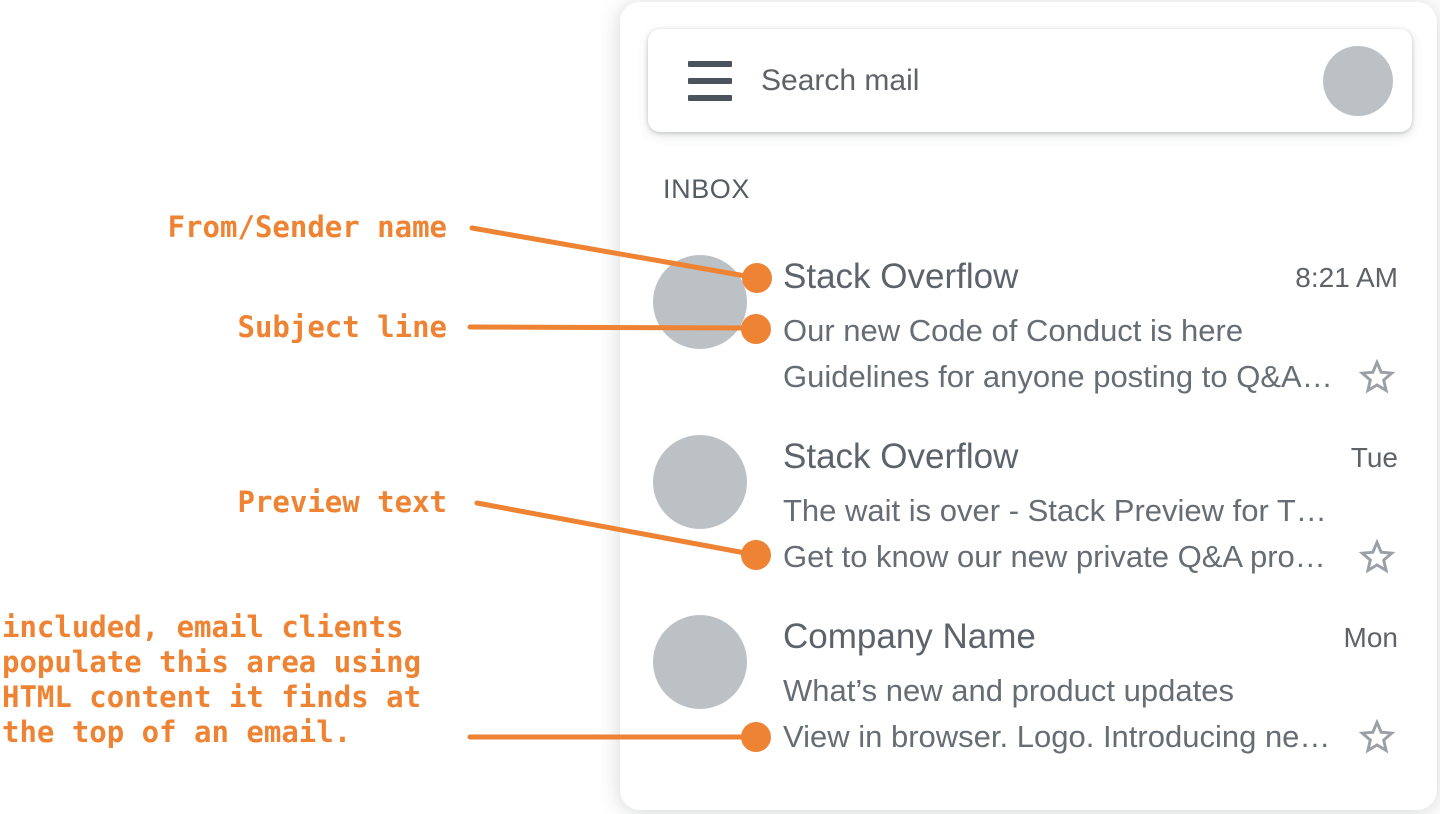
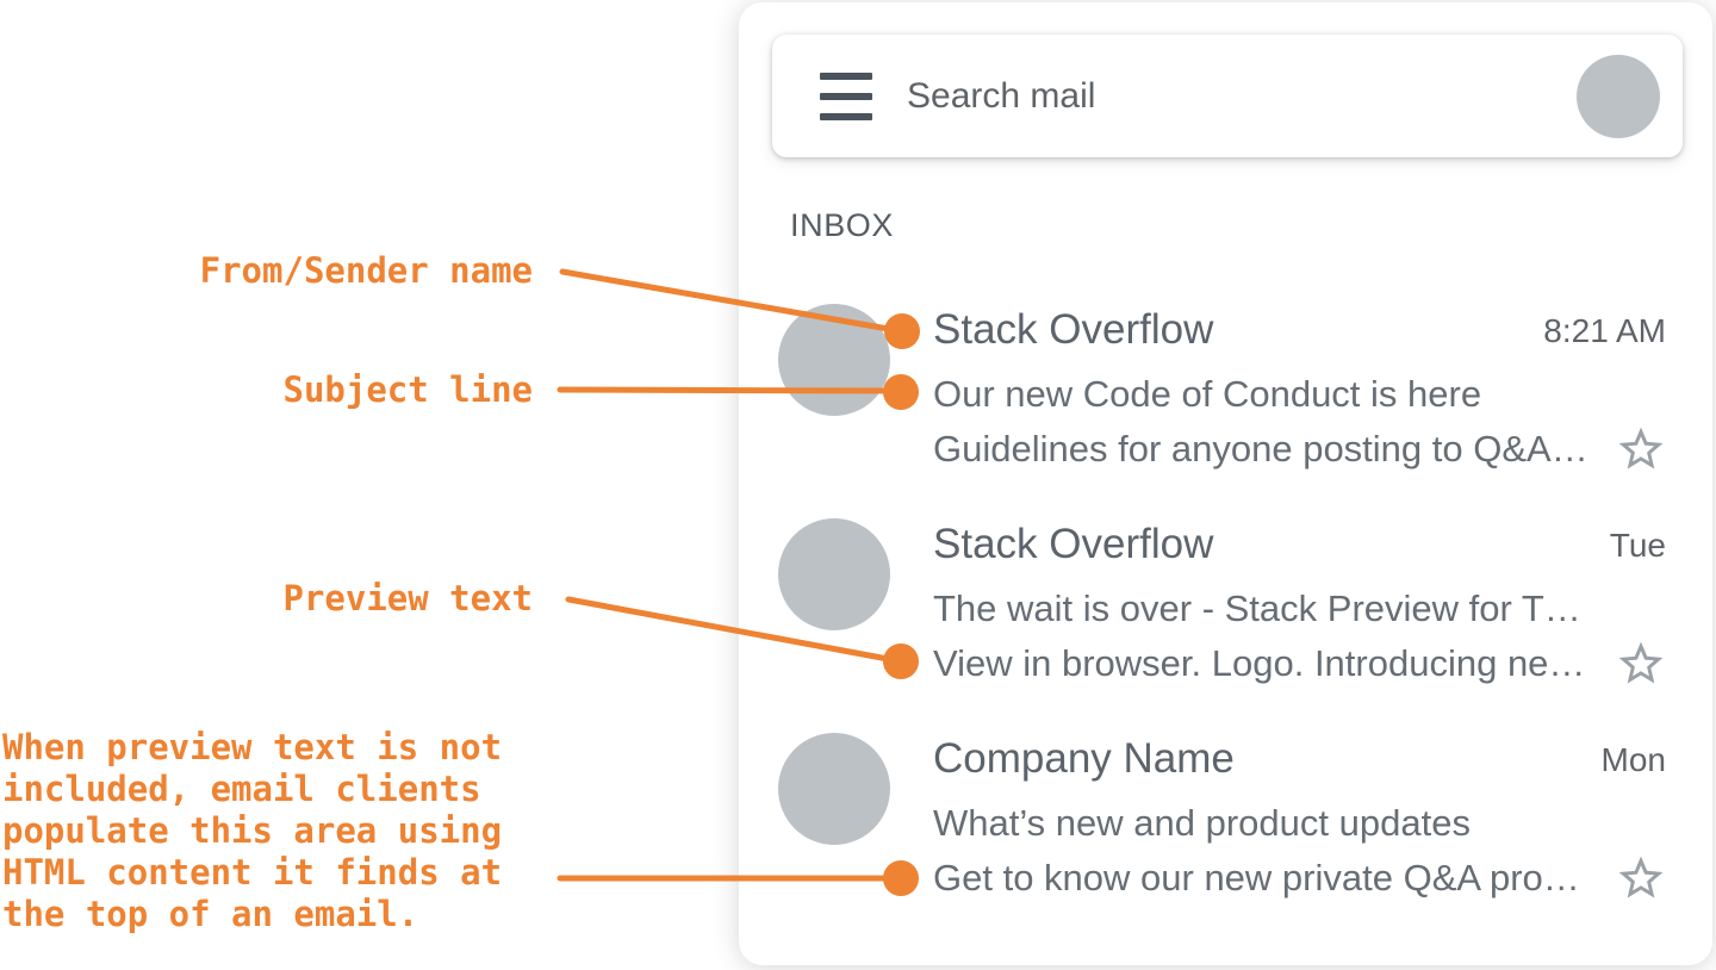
  Search mail
  INBOX
  Stack Overflow
  8:21 AM
  Our new Code of Conduct is here
  Guidelines for anyone posting to Q&A…
  Stack Overflow
  Tue
  The wait is over - Stack Preview for T…
- Get to know our new private Q&A pro…
+ View in browser. Logo. Introducing ne…
  Company Name
  Mon
  What’s new and product updates
- View in browser. Logo. Introducing ne…
+ Get to know our new private Q&A pro…
  From/Sender name
  Subject line
  Preview text
+ When preview text is not
  included, email clients
  populate this area using
  HTML content it finds at
  the top of an email.
